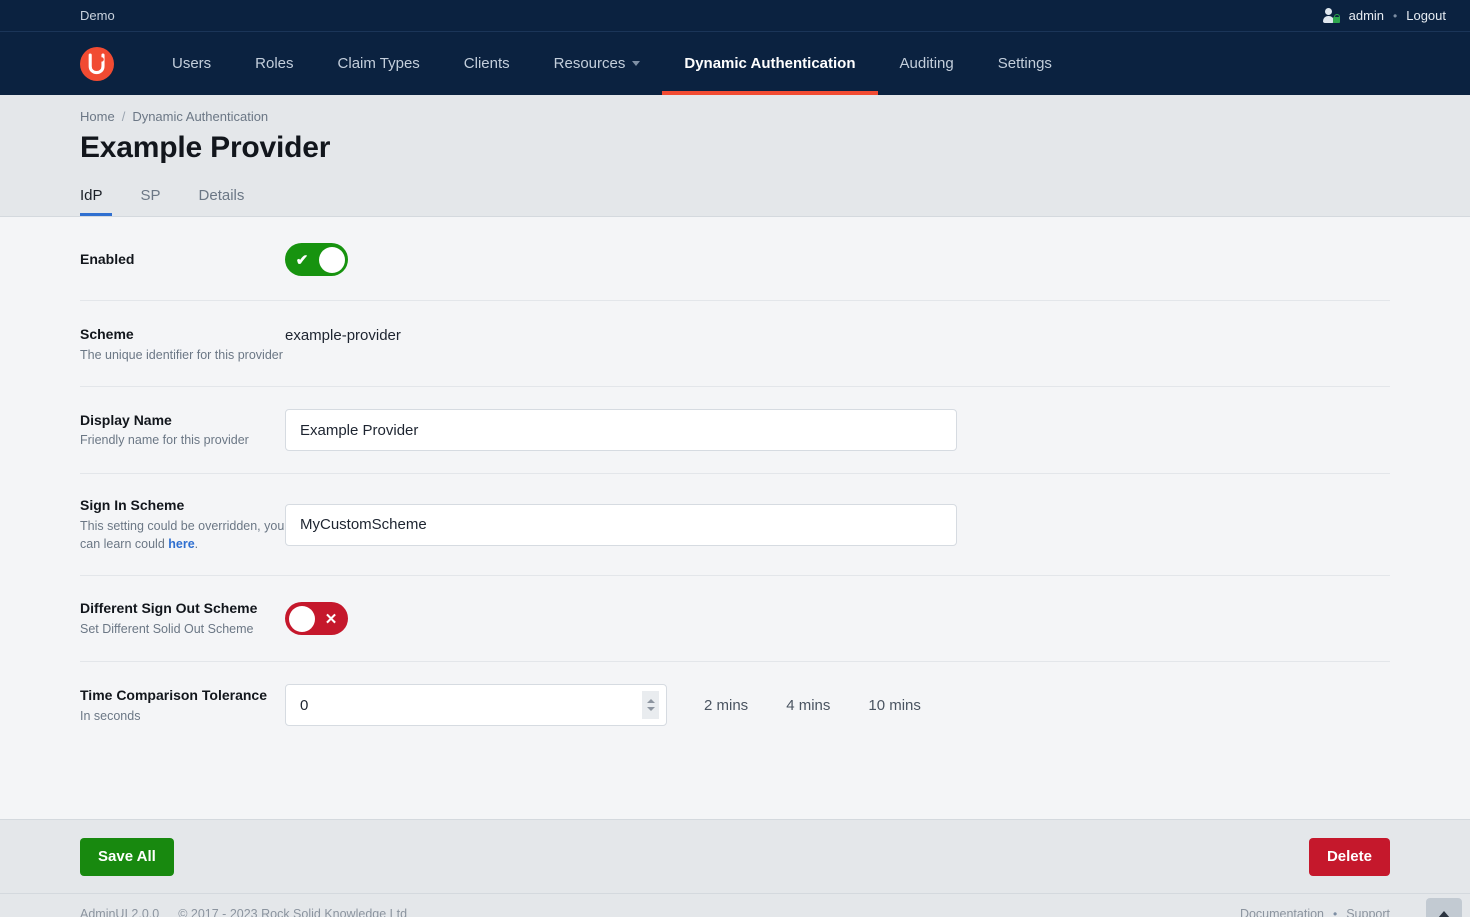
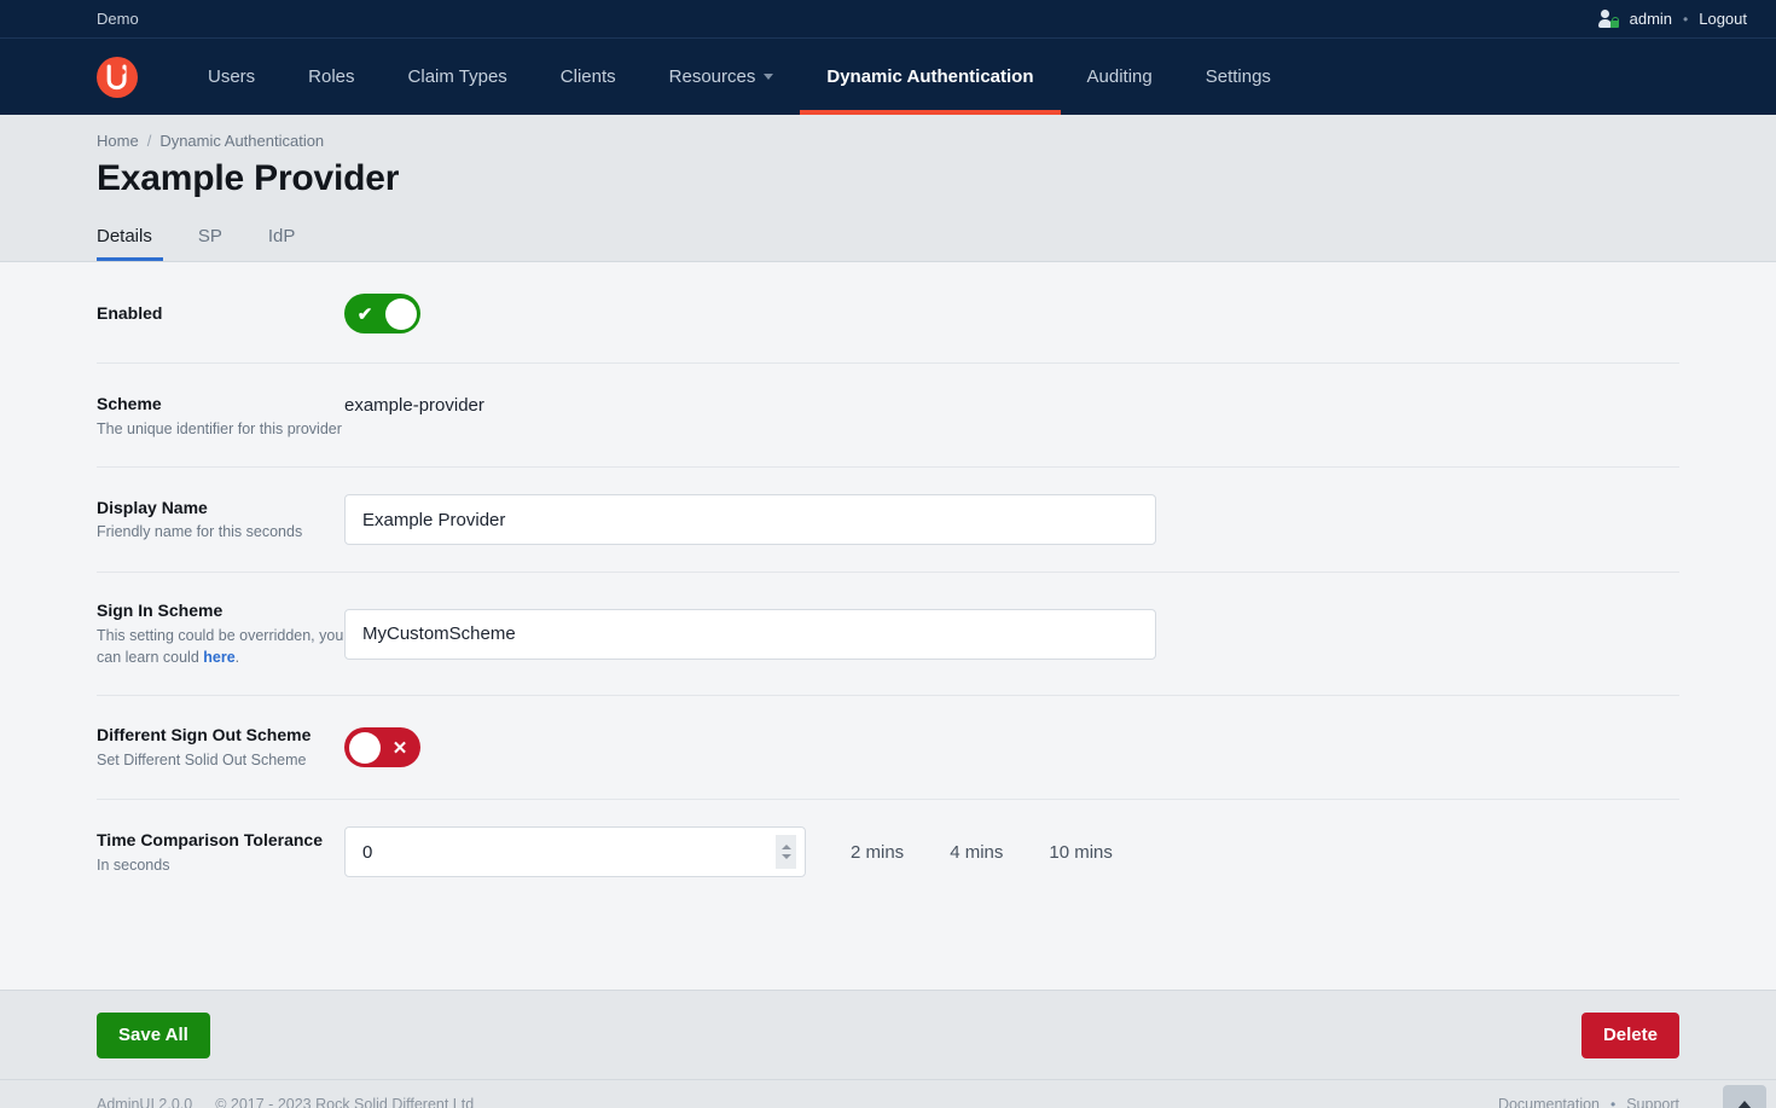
  Demo
  admin
  •
  Logout
  Users
  Roles
  Claim Types
  Clients
  Resources
  Dynamic Authentication
  Auditing
  Settings
  Home
  /
  Dynamic Authentication
  Example Provider
- IdP
+ Details
  SP
- Details
+ IdP
  Enabled
  ✔
  Scheme
  The unique identifier for this provider
  example-provider
  Display Name
- Friendly name for this provider
+ Friendly name for this seconds
  Example Provider
  Sign In Scheme
  This setting could be overridden, you can learn could here.
  MyCustomScheme
  Different Sign Out Scheme
  Set Different Solid Out Scheme
  ✕
  Time Comparison Tolerance
  In seconds
  0
  2 mins
  4 mins
  10 mins
  Save All
  Delete
  AdminUI 2.0.0
- © 2017 - 2023 Rock Solid Knowledge Ltd
+ © 2017 - 2023 Rock Solid Different Ltd
  Documentation
  •
  Support
